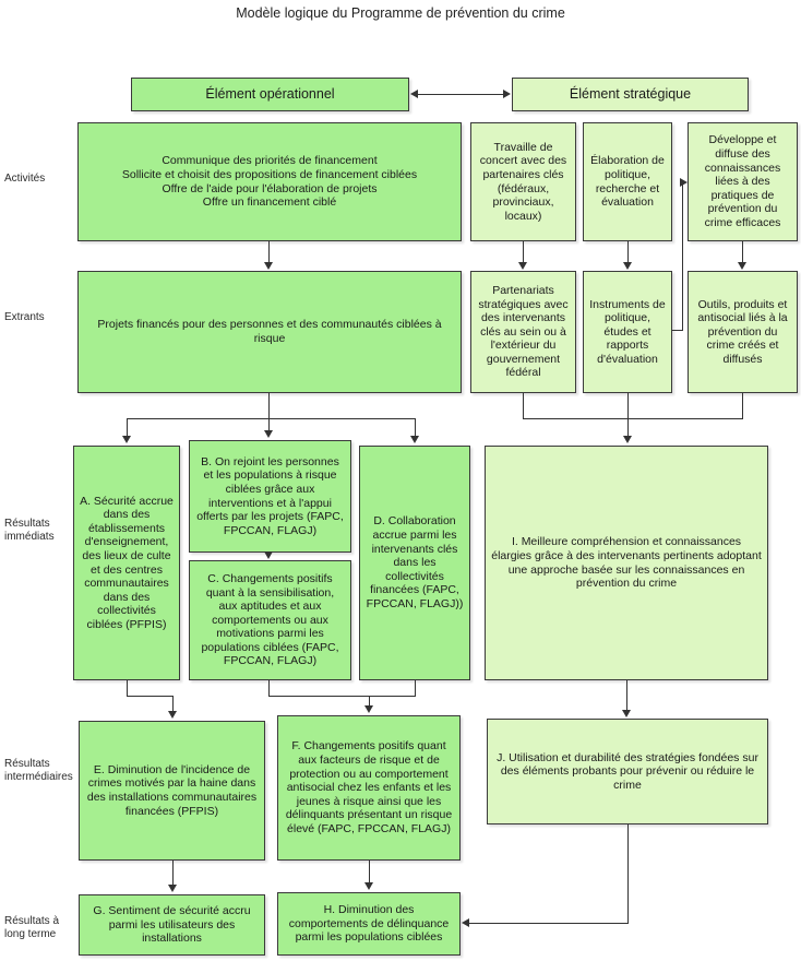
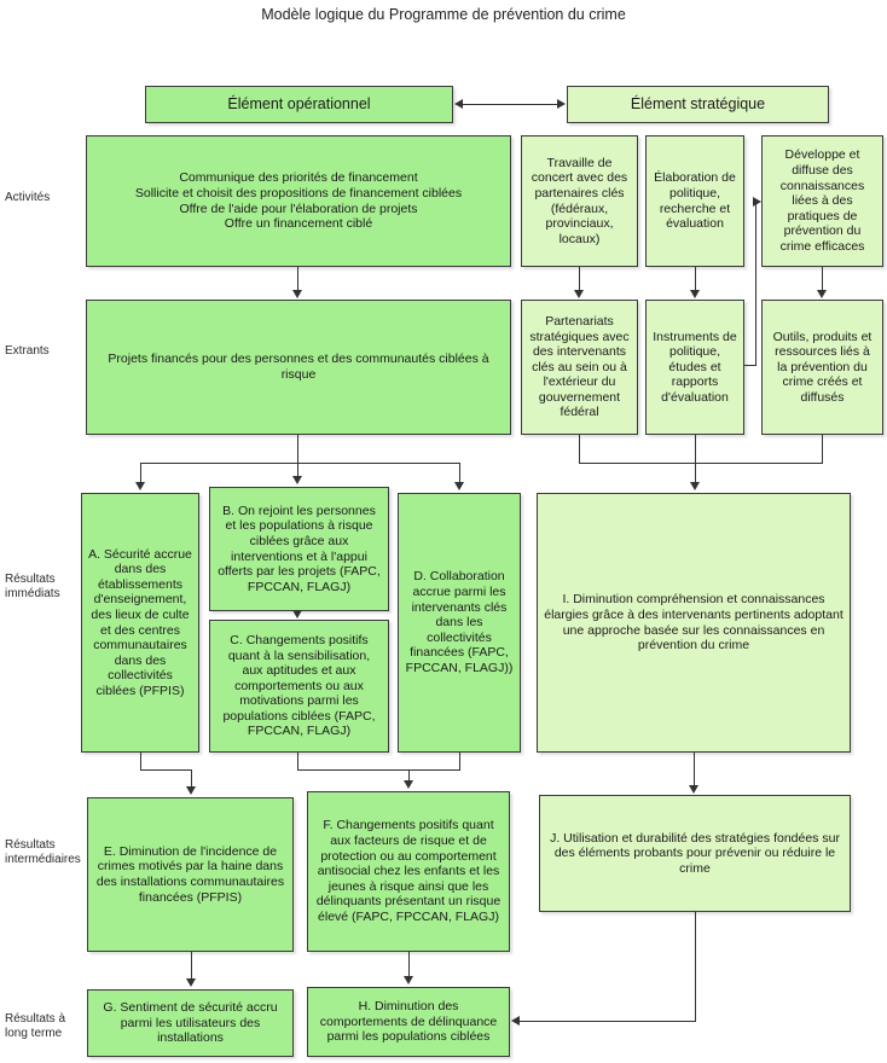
  Modèle logique du Programme de prévention du crime
  Activités
  Extrants
  Résultats
  immédiats
  Résultats
  intermédiaires
  Résultats à
  long terme
  Élément opérationnel
  Élément stratégique
  Communique des priorités de financement
  Sollicite et choisit des propositions de financement ciblées
  Offre de l'aide pour l'élaboration de projets
  Offre un financement ciblé
  Travaille de concert avec des partenaires clés (fédéraux, provinciaux, locaux)
  Élaboration de politique, recherche et évaluation
  Développe et diffuse des connaissances liées à des pratiques de prévention du crime efficaces
  Projets financés pour des personnes et des communautés ciblées à risque
  Partenariats stratégiques avec des intervenants clés au sein ou à l'extérieur du gouvernement fédéral
  Instruments de politique, études et rapports d'évaluation
- Outils, produits et antisocial liés à la prévention du crime créés et diffusés
+ Outils, produits et ressources liés à la prévention du crime créés et diffusés
  A. Sécurité accrue dans des établissements d'enseignement, des lieux de culte et des centres communautaires dans des collectivités ciblées (PFPIS)
  B. On rejoint les personnes et les populations à risque ciblées grâce aux interventions et à l'appui offerts par les projets (FAPC, FPCCAN, FLAGJ)
  C. Changements positifs quant à la sensibilisation, aux aptitudes et aux comportements ou aux motivations parmi les populations ciblées (FAPC, FPCCAN, FLAGJ)
  D. Collaboration accrue parmi les intervenants clés dans les collectivités financées (FAPC, FPCCAN, FLAGJ))
- I. Meilleure compréhension et connaissances élargies grâce à des intervenants pertinents adoptant une approche basée sur les connaissances en prévention du crime
+ I. Diminution compréhension et connaissances élargies grâce à des intervenants pertinents adoptant une approche basée sur les connaissances en prévention du crime
  E. Diminution de l'incidence de crimes motivés par la haine dans des installations communautaires financées (PFPIS)
  F. Changements positifs quant aux facteurs de risque et de protection ou au comportement antisocial chez les enfants et les jeunes à risque ainsi que les délinquants présentant un risque élevé (FAPC, FPCCAN, FLAGJ)
  J. Utilisation et durabilité des stratégies fondées sur des éléments probants pour prévenir ou réduire le crime
  G. Sentiment de sécurité accru parmi les utilisateurs des installations
  H. Diminution des comportements de délinquance parmi les populations ciblées
